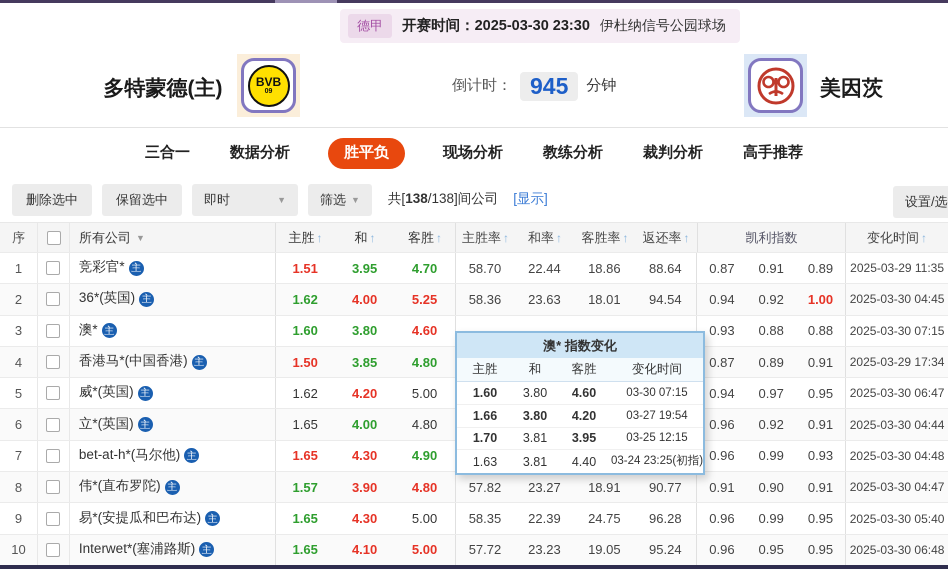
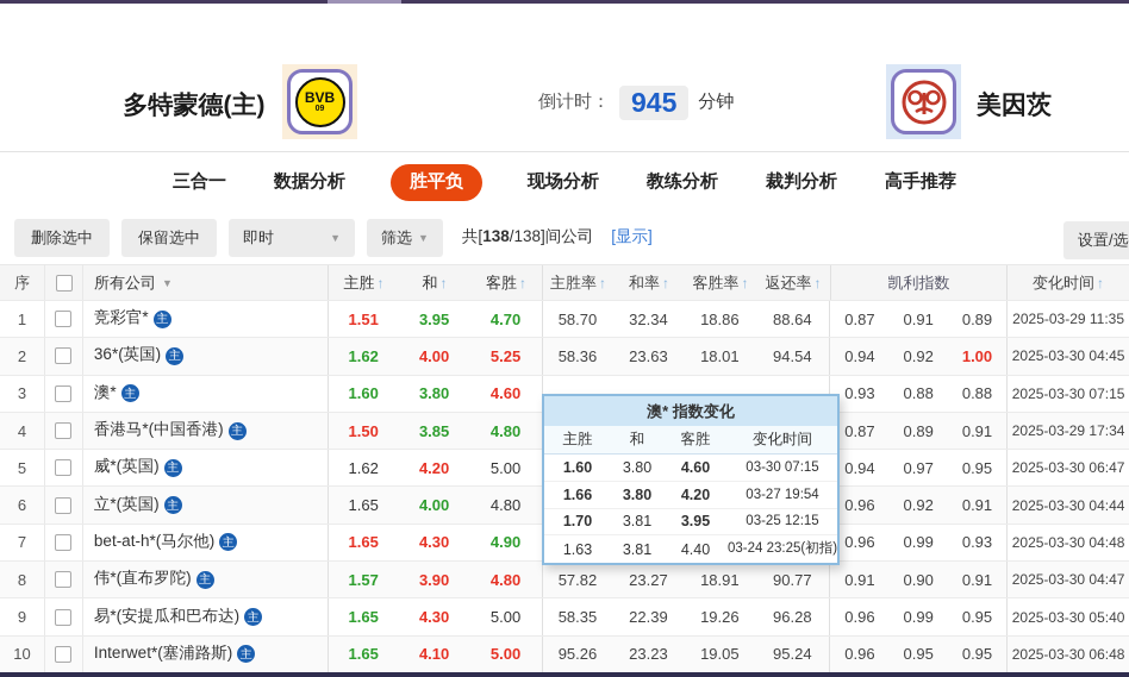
- 德甲
- 开赛时间：2025-03-30 23:30
- 伊杜纳信号公园球场
  多特蒙德(主)
  BVB
  倒计时：
  945
  分钟
  美因茨
  三合一
  数据分析
  胜平负
  现场分析
  教练分析
  裁判分析
  高手推荐
  删除选中
  保留选中
  即时
  ▼
  筛选
  ▼
  共[138/138]间公司
  [显示]
  设置/选
  序
  所有公司
  ▼
  主胜
  ↑
  和
  ↑
  客胜
  ↑
  主胜率
  ↑
  和率
  ↑
  客胜率
  ↑
  返还率
  ↑
  凯利指数
  变化时间
  ↑
  1
  竞彩官*
  主
  1.51
  3.95
  4.70
  58.70
- 22.44
+ 32.34
  18.86
  88.64
  0.87
  0.91
  0.89
  2025-03-29 11:35
  2
  36*(英国)
  主
  1.62
  4.00
  5.25
  58.36
  23.63
  18.01
  94.54
  0.94
  0.92
  1.00
  2025-03-30 04:45
  3
  澳*
  主
  1.60
  3.80
  4.60
  0.93
  0.88
  0.88
  2025-03-30 07:15
  4
  香港马*(中国香港)
  主
  1.50
  3.85
  4.80
  0.87
  0.89
  0.91
  2025-03-29 17:34
  5
  威*(英国)
  主
  1.62
  4.20
  5.00
  0.94
  0.97
  0.95
  2025-03-30 06:47
  6
  立*(英国)
  主
  1.65
  4.00
  4.80
  0.96
  0.92
  0.91
  2025-03-30 04:44
  7
  bet-at-h*(马尔他)
  主
  1.65
  4.30
  4.90
  0.96
  0.99
  0.93
  2025-03-30 04:48
  8
  伟*(直布罗陀)
  主
  1.57
  3.90
  4.80
  57.82
  23.27
  18.91
  90.77
  0.91
  0.90
  0.91
  2025-03-30 04:47
  9
  易*(安提瓜和巴布达)
  主
  1.65
  4.30
  5.00
  58.35
  22.39
- 24.75
+ 19.26
  96.28
  0.96
  0.99
  0.95
  2025-03-30 05:40
  10
  Interwet*(塞浦路斯)
  主
  1.65
  4.10
  5.00
- 57.72
+ 95.26
  23.23
  19.05
  95.24
  0.96
  0.95
  0.95
  2025-03-30 06:48
  澳* 指数变化
  主胜
  和
  客胜
  变化时间
  1.60
  3.80
  4.60
  03-30 07:15
  1.66
  3.80
  4.20
  03-27 19:54
  1.70
  3.81
  3.95
  03-25 12:15
  1.63
  3.81
  4.40
  03-24 23:25(初指)
